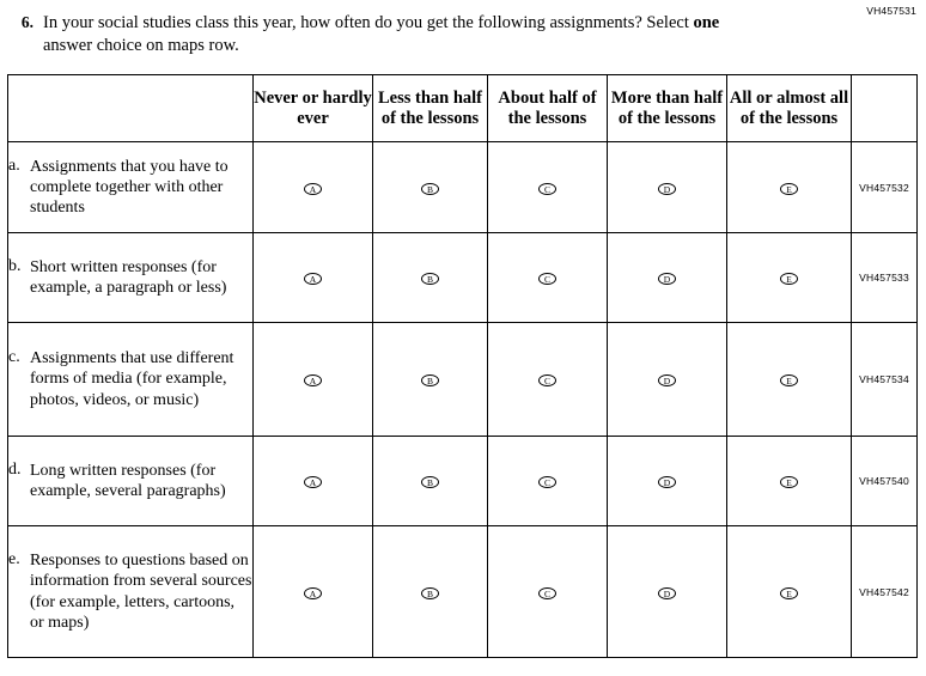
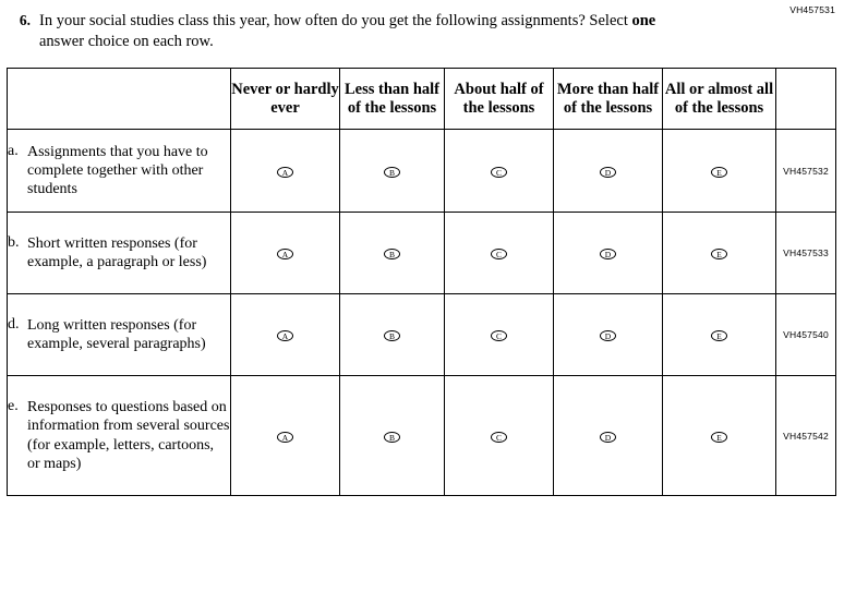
  VH457531
  6.
- In your social studies class this year, how often do you get the following assignments? Select one answer choice on maps row.
+ In your social studies class this year, how often do you get the following assignments? Select one answer choice on each row.
  	Never or hardly ever	Less than half of the lessons	About half of the lessons	More than half of the lessons	All or almost all of the lessons
  a. Assignments that you have to complete together with other students	A	B	C	D	E	VH457532
  b. Short written responses (for example, a paragraph or less)	A	B	C	D	E	VH457533
- c. Assignments that use different forms of media (for example, photos, videos, or music)	A	B	C	D	E	VH457534
  d. Long written responses (for example, several paragraphs)	A	B	C	D	E	VH457540
  e. Responses to questions based on information from several sources (for example, letters, cartoons, or maps)	A	B	C	D	E	VH457542
